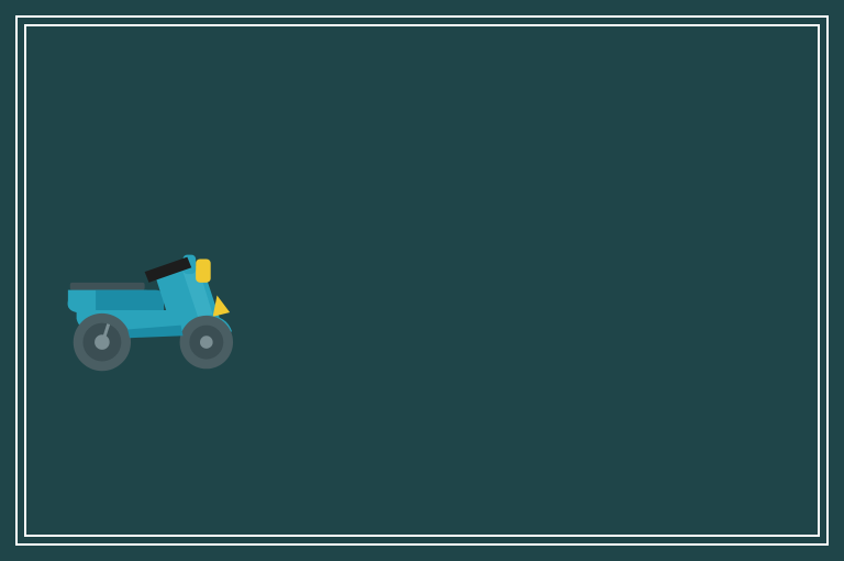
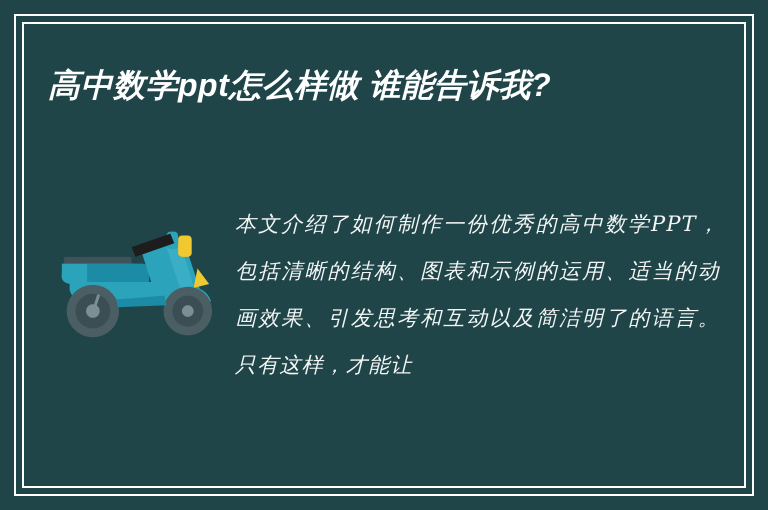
+ 高中数学ppt怎么样做 谁能告诉我?
+ 本文介绍了如何制作一份优秀的高中数学PPT，包括清晰的结构、图表和示例的运用、适当的动画效果、引发思考和互动以及简洁明了的语言。只有这样，才能让
